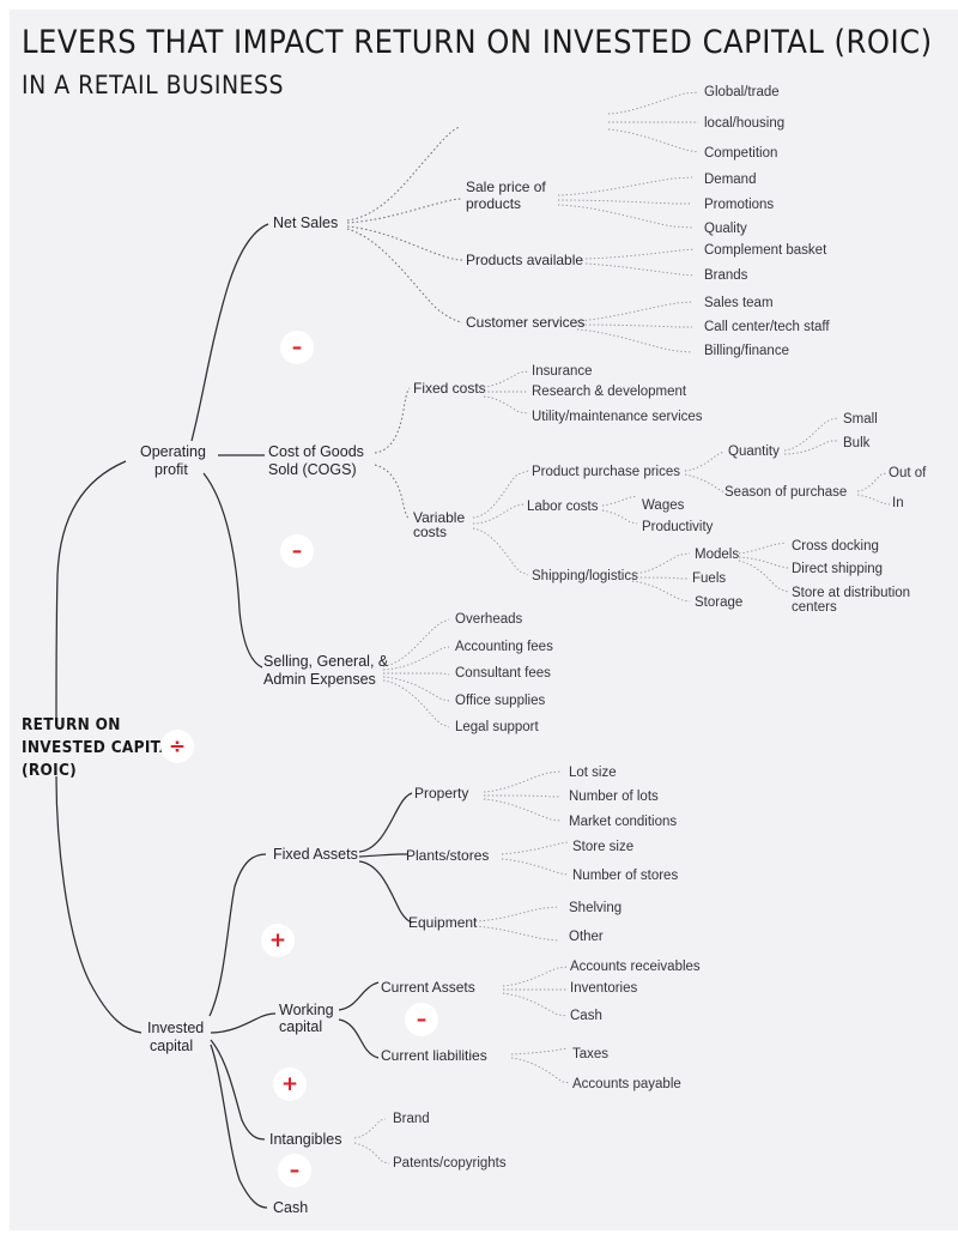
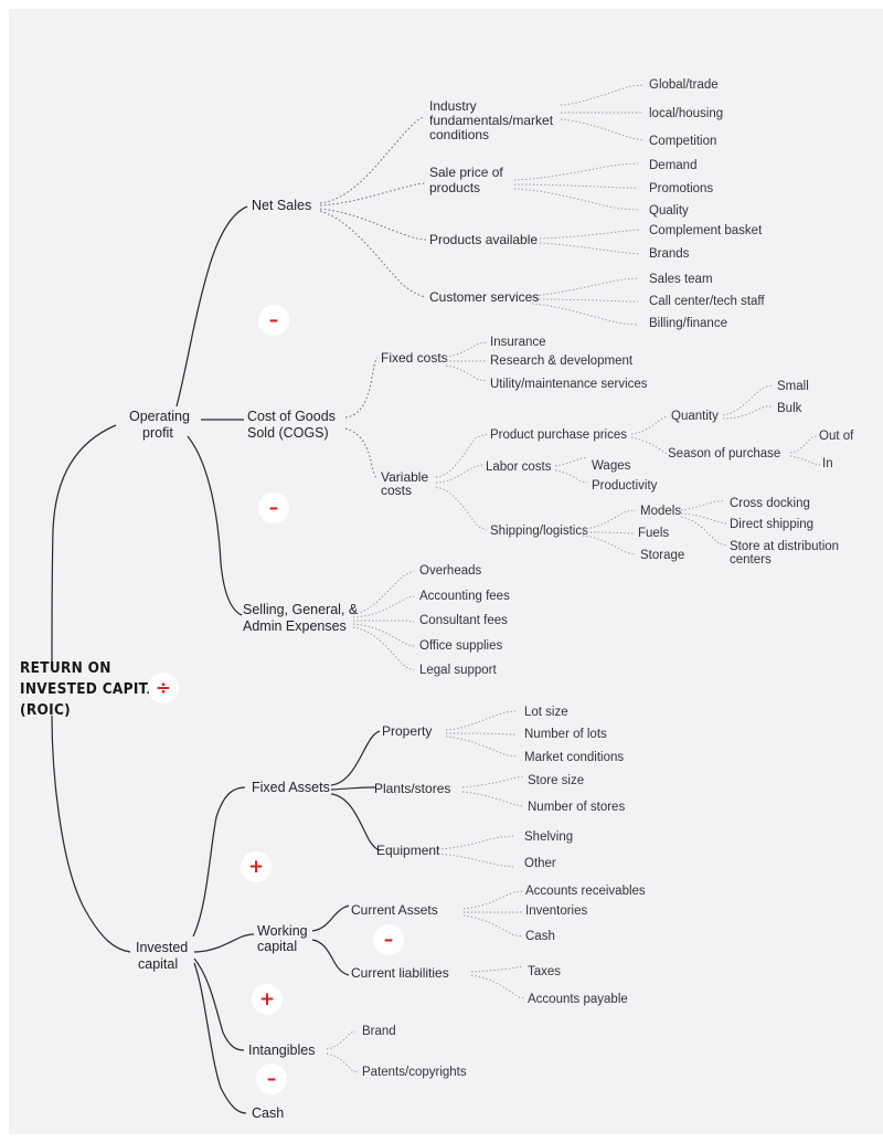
- LEVERS THAT IMPACT RETURN ON INVESTED CAPITAL (ROIC)
- IN A RETAIL BUSINESS
  RETURN ON
  INVESTED CAPIT
  (ROIC)
  Operating
  profit
  Invested
  capital
  Net Sales
+ Industry
+ fundamentals/market
+ conditions
  Global/trade
  local/housing
  Competition
  Sale price of
  products
  Demand
  Promotions
  Quality
  Products available
  Complement basket
  Brands
  Customer services
  Sales team
  Call center/tech staff
  Billing/finance
  Cost of Goods
  Sold (COGS)
  Fixed costs
  Insurance
  Research & development
  Utility/maintenance services
  Variable
  costs
  Product purchase prices
  Labor costs
  Shipping/logistics
  Quantity
  Season of purchase
  Small
  Bulk
  Out of
  In
  Wages
  Productivity
  Models
  Fuels
  Storage
  Cross docking
  Direct shipping
  Store at distribution
  centers
  Selling, General, &
  Admin Expenses
  Overheads
  Accounting fees
  Consultant fees
  Office supplies
  Legal support
  Fixed Assets
  Property
  Lot size
  Number of lots
  Market conditions
  Plants/stores
  Store size
  Number of stores
  Equipment
  Shelving
  Other
  Working
  capital
  Current Assets
  Accounts receivables
  Inventories
  Cash
  Current liabilities
  Taxes
  Accounts payable
  Intangibles
  Brand
  Patents/copyrights
  Cash
  –
  –
  ÷
  +
  –
  +
  –
